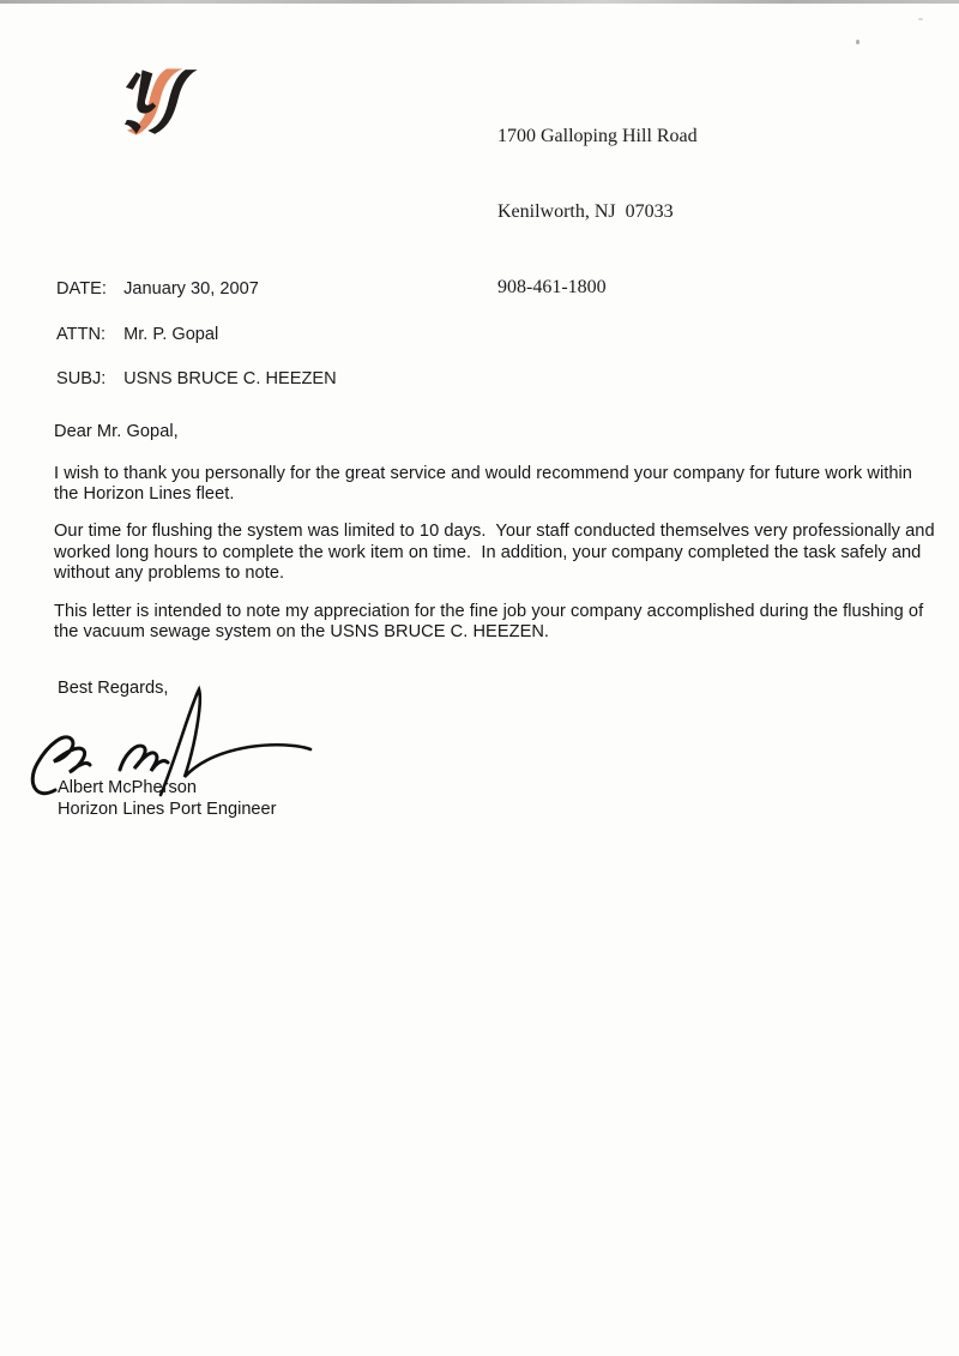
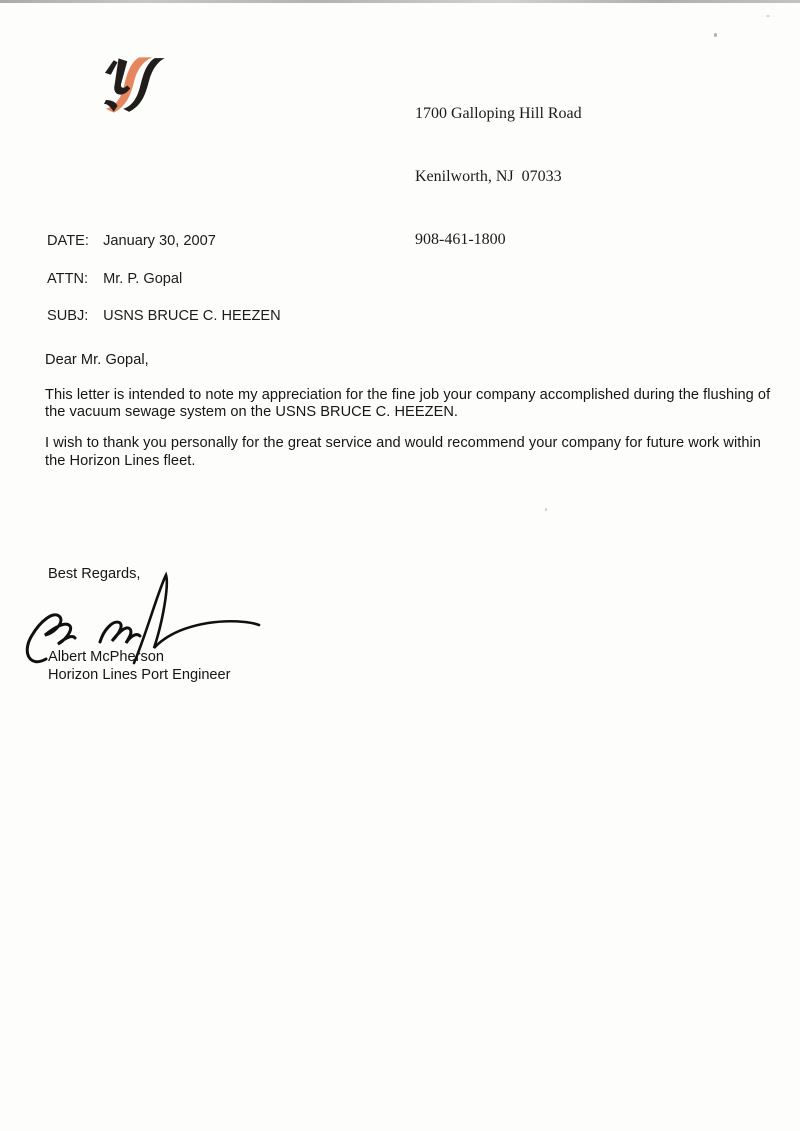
  1700 Galloping Hill Road
  Kenilworth, NJ 07033
  908-461-1800
  DATE: January 30, 2007
  ATTN: Mr. P. Gopal
  SUBJ: USNS BRUCE C. HEEZEN
  Dear Mr. Gopal,
- I wish to thank you personally for the great service and would recommend your company for future work within the Horizon Lines fleet.
+ This letter is intended to note my appreciation for the fine job your company accomplished during the flushing of the vacuum sewage system on the USNS BRUCE C. HEEZEN.
- Our time for flushing the system was limited to 10 days. Your staff conducted themselves very professionally and worked long hours to complete the work item on time. In addition, your company completed the task safely and without any problems to note.
- This letter is intended to note my appreciation for the fine job your company accomplished during the flushing of the vacuum sewage system on the USNS BRUCE C. HEEZEN.
+ I wish to thank you personally for the great service and would recommend your company for future work within the Horizon Lines fleet.
  Best Regards,
  Albert McPherson
  Horizon Lines Port Engineer
